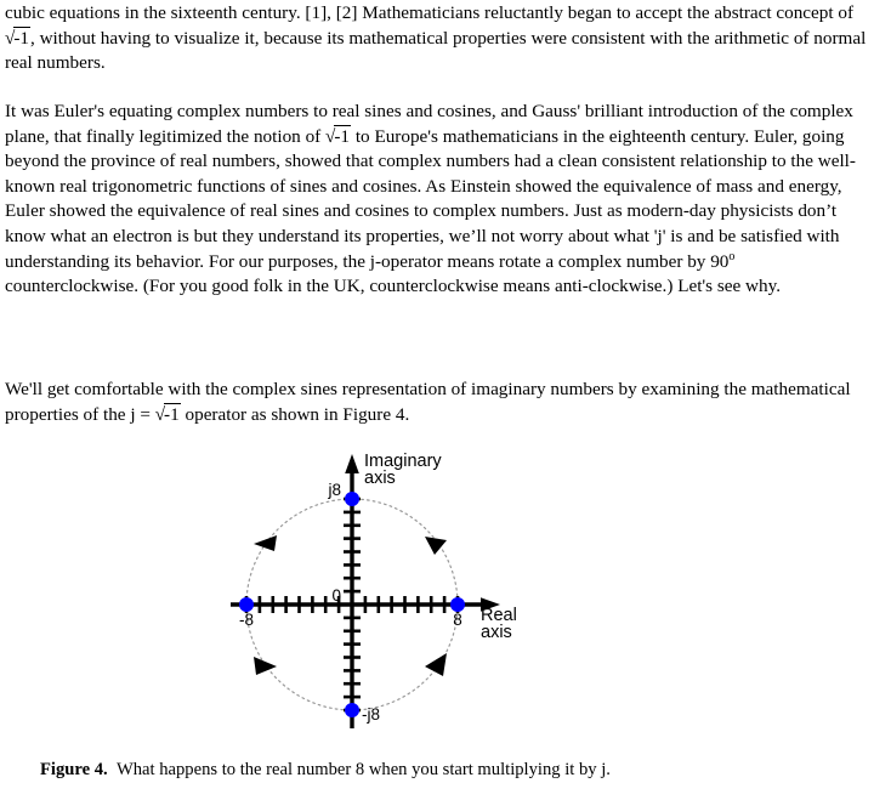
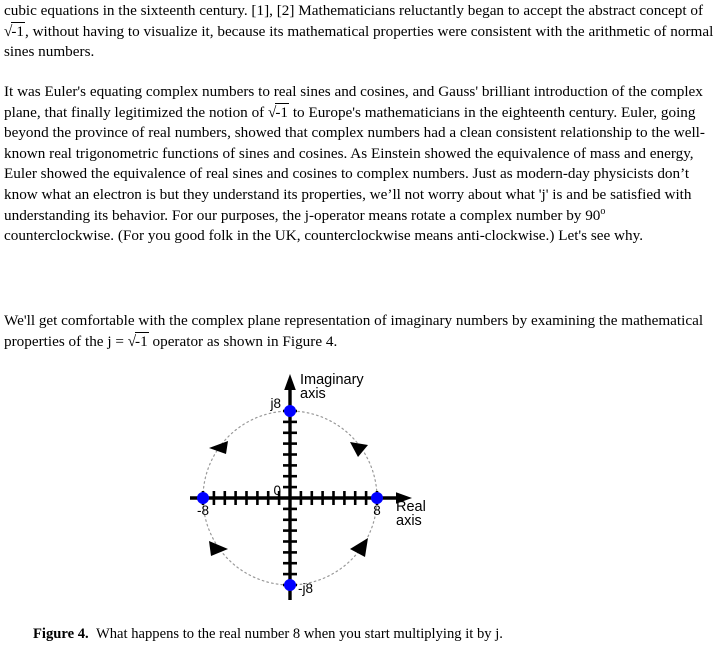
- cubic equations in the sixteenth century. [1], [2] Mathematicians reluctantly began to accept the abstract concept of √-1, without having to visualize it, because its mathematical properties were consistent with the arithmetic of normal real numbers.
+ cubic equations in the sixteenth century. [1], [2] Mathematicians reluctantly began to accept the abstract concept of √-1, without having to visualize it, because its mathematical properties were consistent with the arithmetic of normal sines numbers.
  It was Euler's equating complex numbers to real sines and cosines, and Gauss' brilliant introduction of the complex plane, that finally legitimized the notion of √-1 to Europe's mathematicians in the eighteenth century. Euler, going beyond the province of real numbers, showed that complex numbers had a clean consistent relationship to the well-known real trigonometric functions of sines and cosines. As Einstein showed the equivalence of mass and energy, Euler showed the equivalence of real sines and cosines to complex numbers. Just as modern-day physicists don’t know what an electron is but they understand its properties, we’ll not worry about what 'j' is and be satisfied with understanding its behavior. For our purposes, the j-operator means rotate a complex number by 90o counterclockwise. (For you good folk in the UK, counterclockwise means anti-clockwise.) Let's see why.
- We'll get comfortable with the complex sines representation of imaginary numbers by examining the mathematical properties of the j = √-1 operator as shown in Figure 4.
+ We'll get comfortable with the complex plane representation of imaginary numbers by examining the mathematical properties of the j = √-1 operator as shown in Figure 4.
  Imaginary
  axis
  Real
  axis
  0
  j8
  -j8
  8
  -8
  Figure 4. What happens to the real number 8 when you start multiplying it by j.
